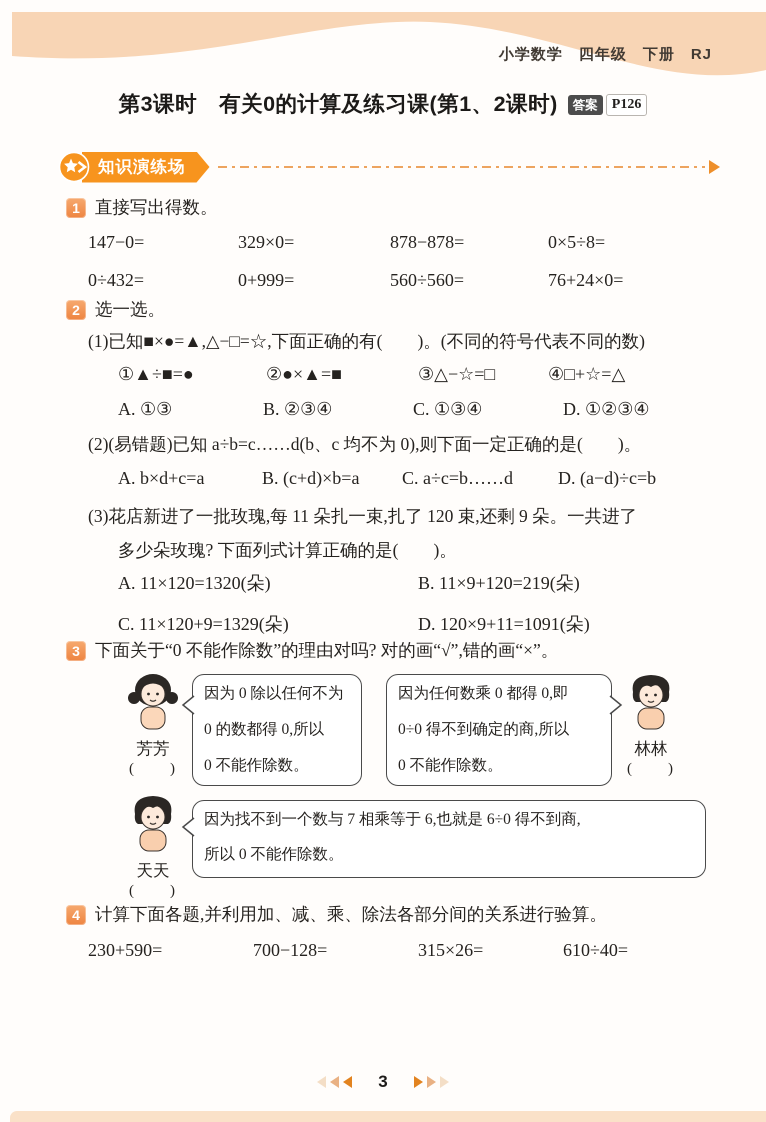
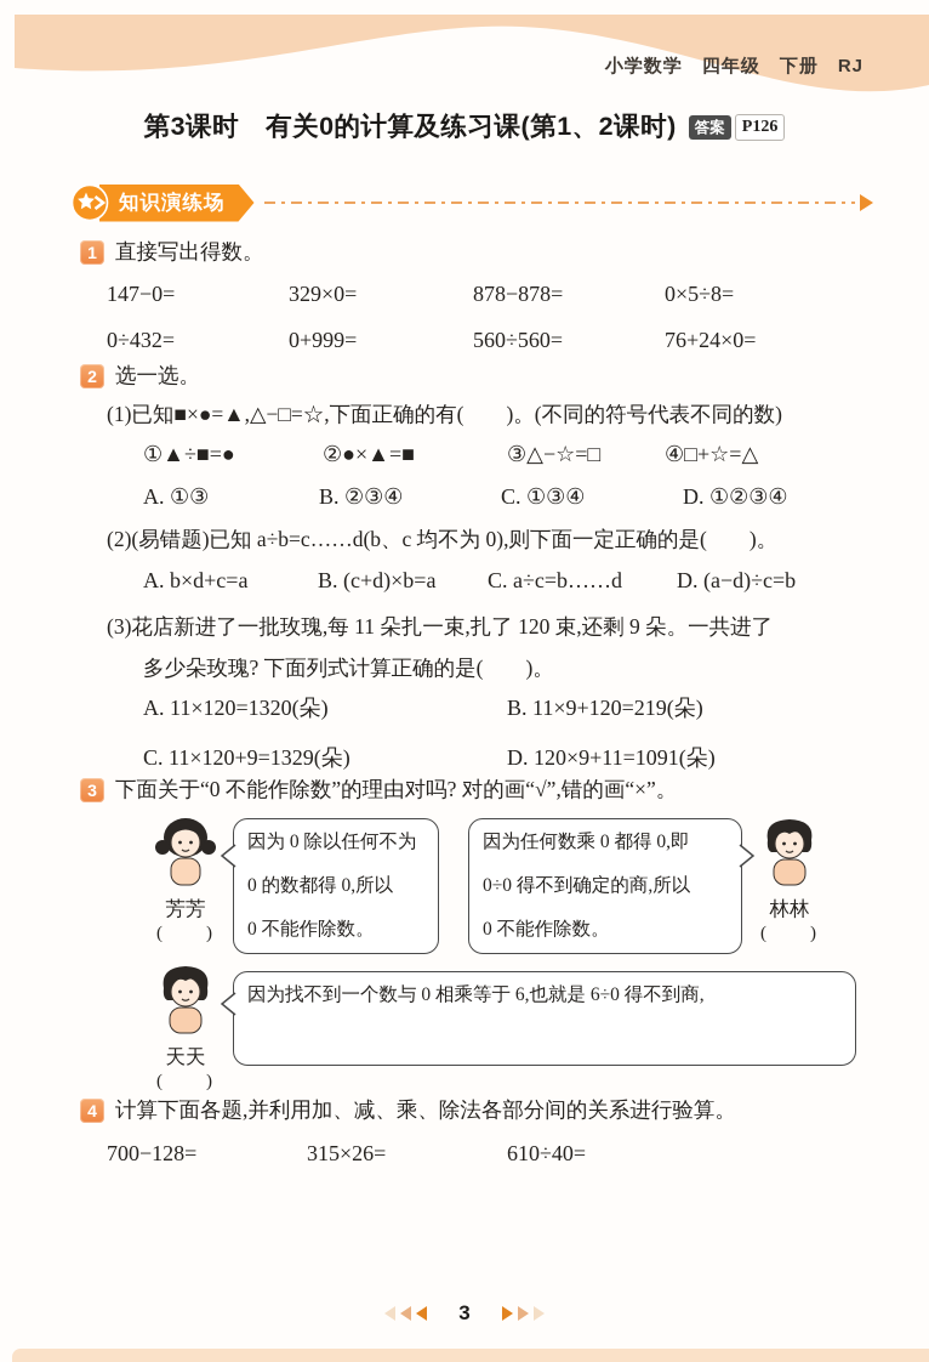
  小学数学 四年级 下册 RJ
  第3课时 有关0的计算及练习课(第1、2课时)
  答案
  P126
  知识演练场
  1
  直接写出得数。
  147−0=
  329×0=
  878−878=
  0×5÷8=
  0÷432=
  0+999=
  560÷560=
  76+24×0=
  2
  选一选。
  (1)已知■×●=▲,△−□=☆,下面正确的有( )。(不同的符号代表不同的数)
  ①▲÷■=●
  ②●×▲=■
  ③△−☆=□
  ④□+☆=△
  A. ①③
  B. ②③④
  C. ①③④
  D. ①②③④
  (2)(易错题)已知 a÷b=c……d(b、c 均不为 0),则下面一定正确的是( )。
  A. b×d+c=a
  B. (c+d)×b=a
  C. a÷c=b……d
  D. (a−d)÷c=b
  (3)花店新进了一批玫瑰,每 11 朵扎一束,扎了 120 束,还剩 9 朵。一共进了
  多少朵玫瑰? 下面列式计算正确的是( )。
  A. 11×120=1320(朵)
  B. 11×9+120=219(朵)
  C. 11×120+9=1329(朵)
  D. 120×9+11=1091(朵)
  3
  下面关于“0 不能作除数”的理由对吗? 对的画“√”,错的画“×”。
  芳芳
  ( )
  因为 0 除以任何不为
  0 的数都得 0,所以
  0 不能作除数。
  因为任何数乘 0 都得 0,即
  0÷0 得不到确定的商,所以
  0 不能作除数。
  林林
  ( )
  天天
  ( )
- 因为找不到一个数与 7 相乘等于 6,也就是 6÷0 得不到商,
+ 因为找不到一个数与 0 相乘等于 6,也就是 6÷0 得不到商,
- 所以 0 不能作除数。
  4
  计算下面各题,并利用加、减、乘、除法各部分间的关系进行验算。
- 230+590=
  700−128=
  315×26=
  610÷40=
  3
